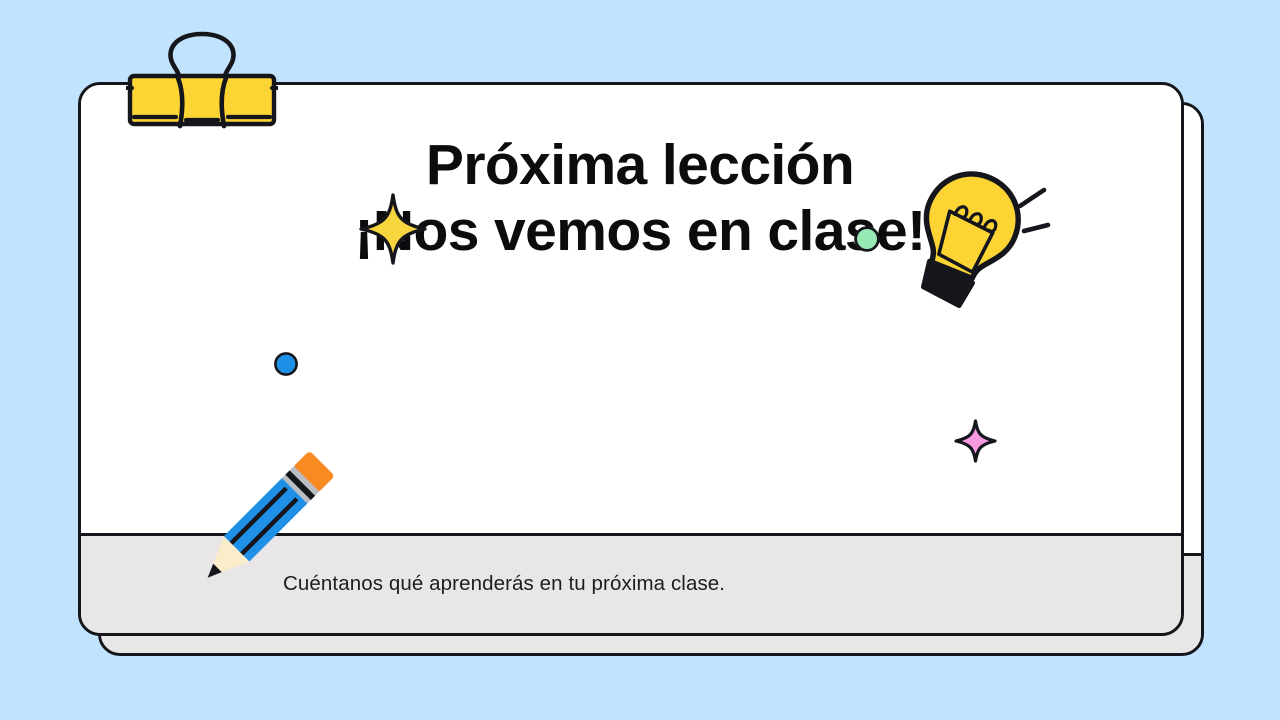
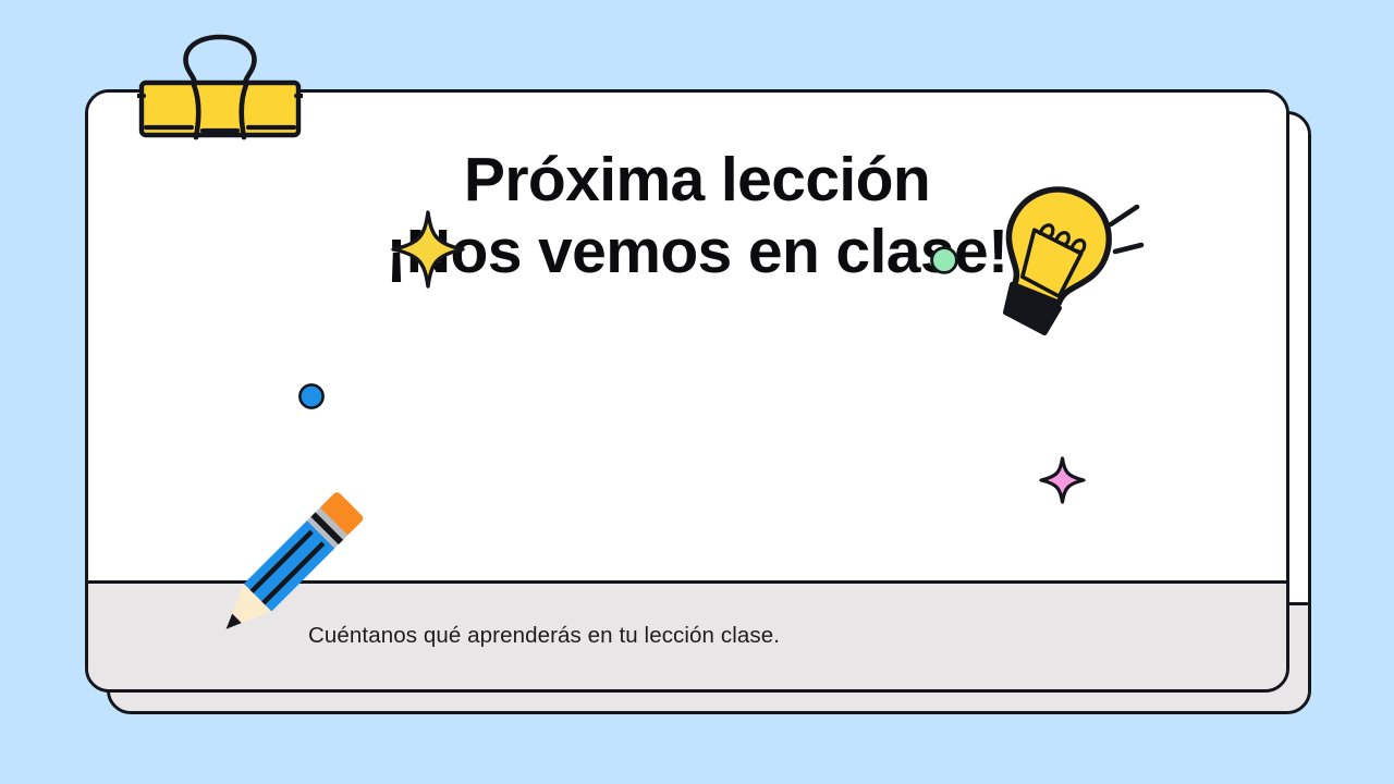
- Cuéntanos qué aprenderás en tu próxima clase.
+ Cuéntanos qué aprenderás en tu lección clase.
  Próxima lección
  os vemos en clae!
